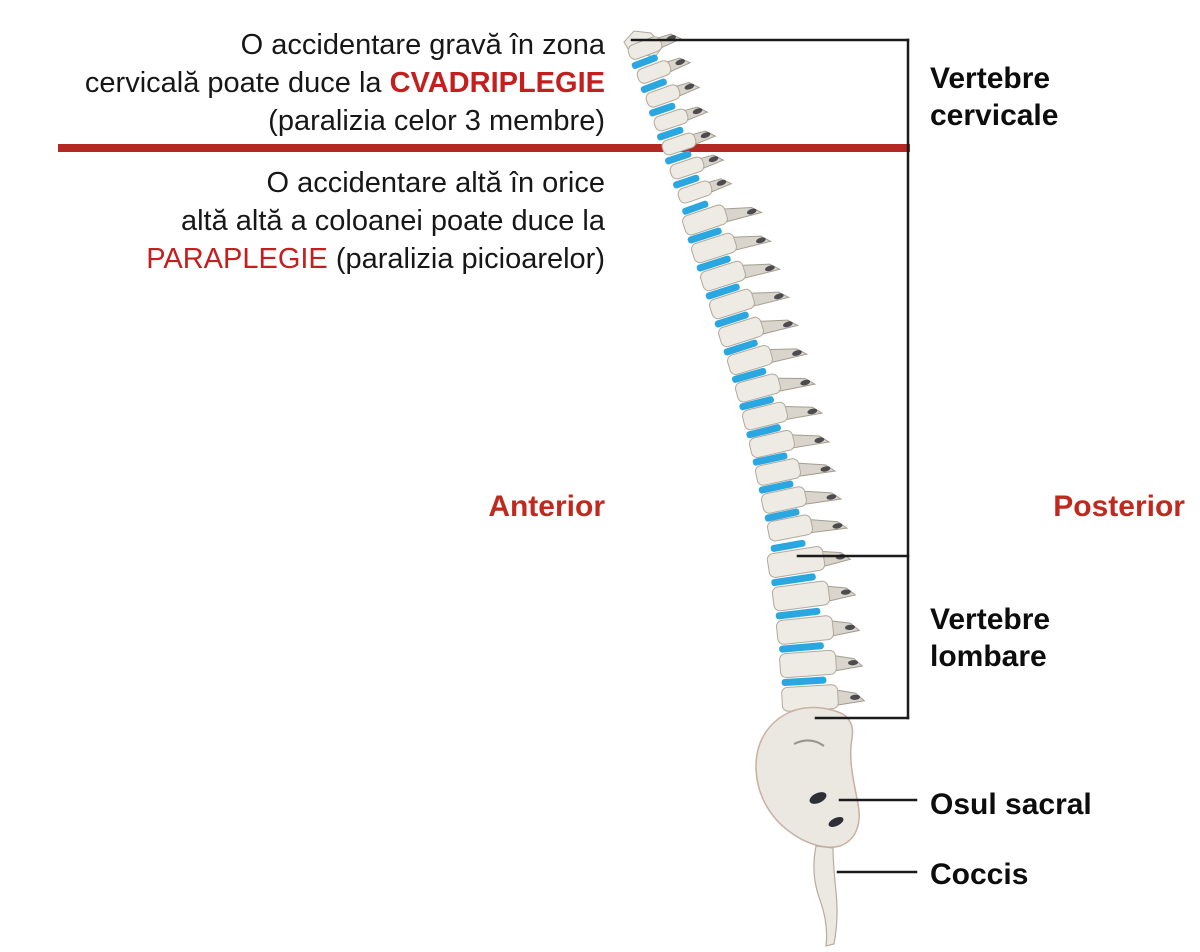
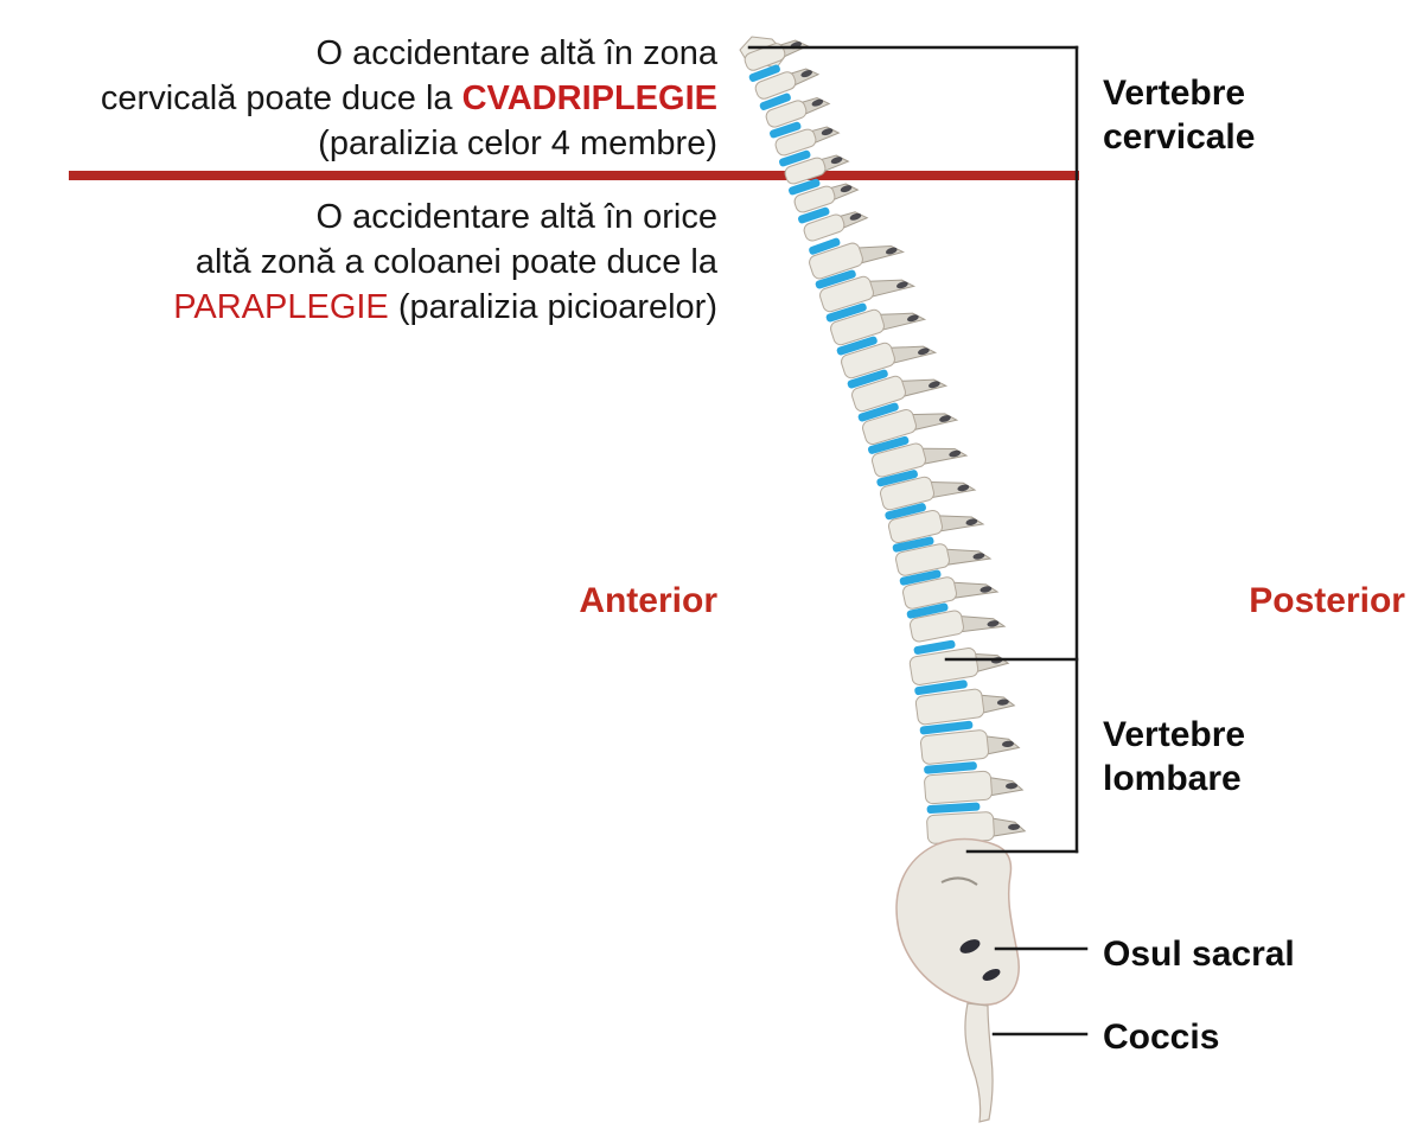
- O accidentare gravă în zona
+ O accidentare altă în zona
  cervicală poate duce la CVADRIPLEGIE
- (paralizia celor 3 membre)
+ (paralizia celor 4 membre)
  O accidentare altă în orice
- altă altă a coloanei poate duce la
+ altă zonă a coloanei poate duce la
  PARAPLEGIE (paralizia picioarelor)
  Anterior
  Posterior
  Vertebre cervicale
  Vertebre lombare
  Osul sacral
  Coccis
